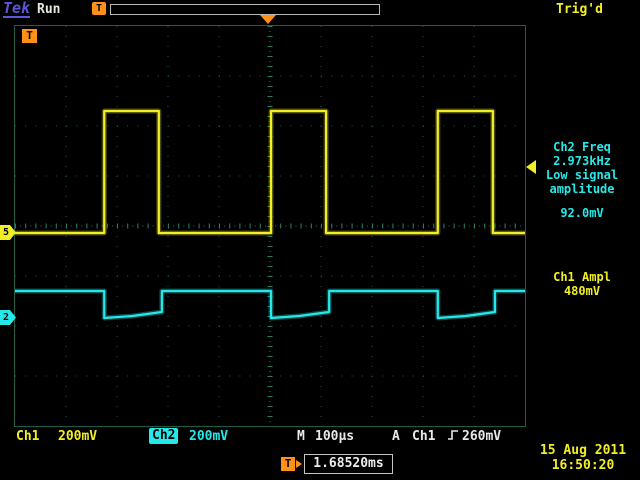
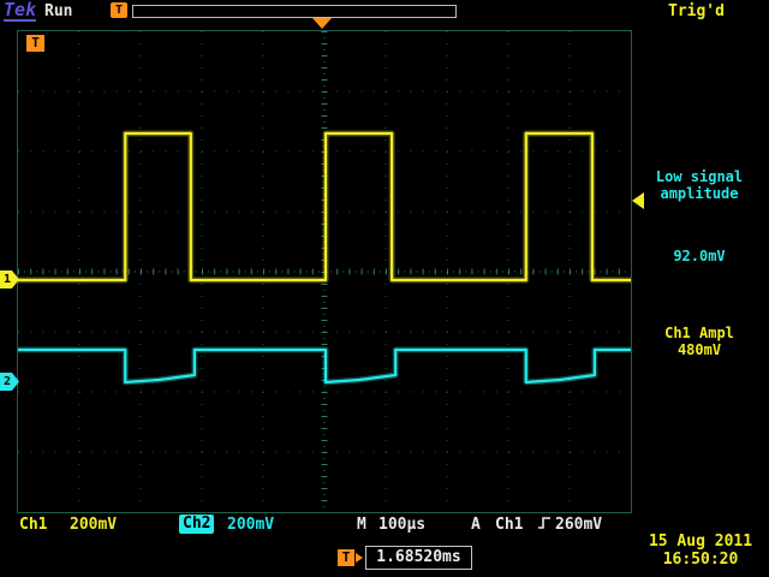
  Tek
  Run
  T
  Trig'd
  T
- 5
+ 1
  2
- Ch2 Freq
- 2.973kHz
  Low signal
  amplitude
  92.0mV
  Ch1 Ampl
  480mV
  Ch1
  200mV
  Ch2
  200mV
  M
  100µs
  A
  Ch1
  260mV
  T
  1.68520ms
  15 Aug 2011
  16:50:20
